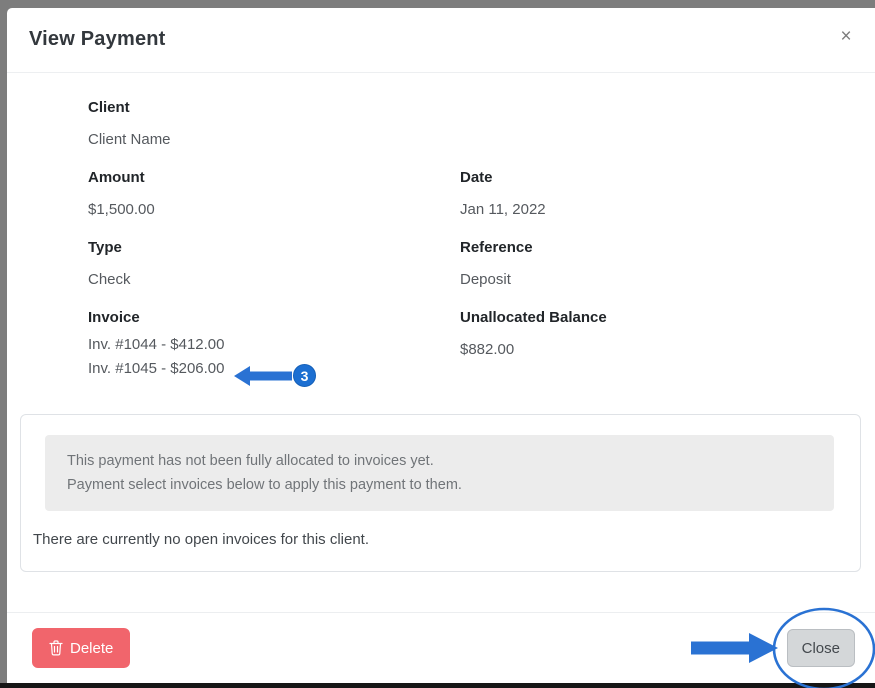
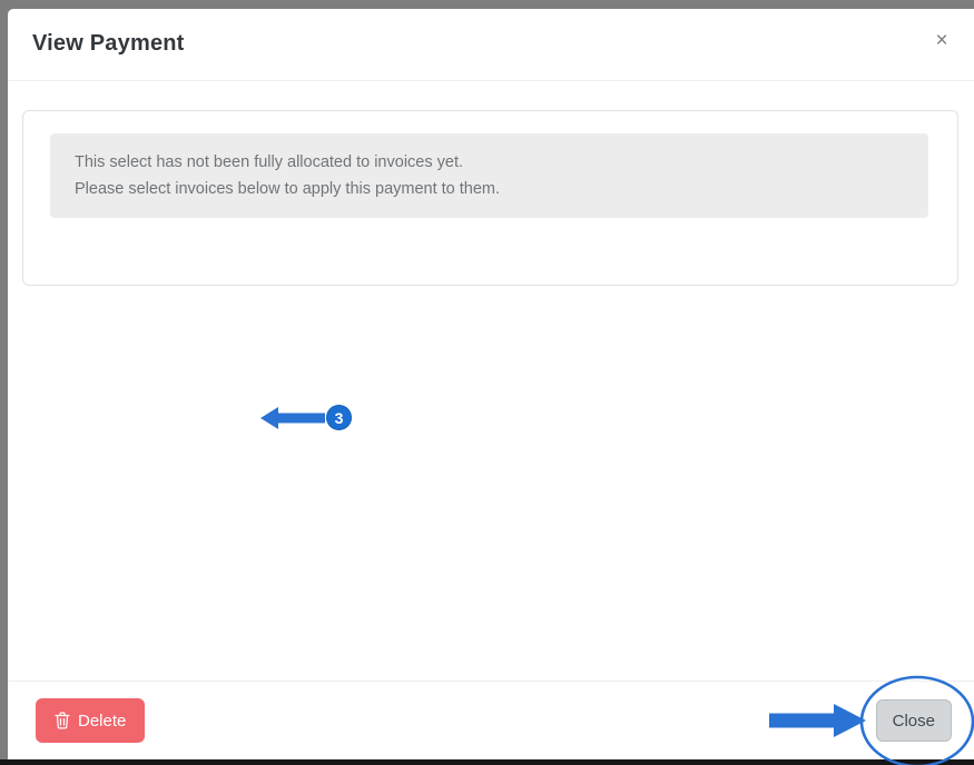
  View Payment
  ×
- Client
- Client Name
- Amount
- $1,500.00
- Date
- Jan 11, 2022
- Type
- Check
- Reference
- Deposit
- Invoice
- Inv. #1044 - $412.00
- Inv. #1045 - $206.00
- Unallocated Balance
- $882.00
- This payment has not been fully allocated to invoices yet.
+ This select has not been fully allocated to invoices yet.
- Payment select invoices below to apply this payment to them.
+ Please select invoices below to apply this payment to them.
- There are currently no open invoices for this client.
  Delete
  Close
  3
